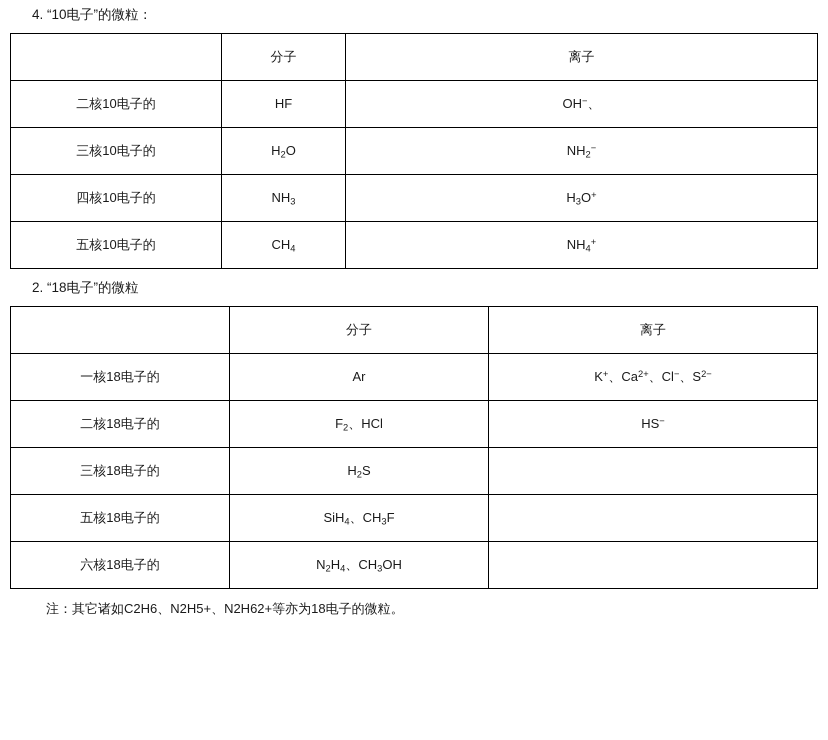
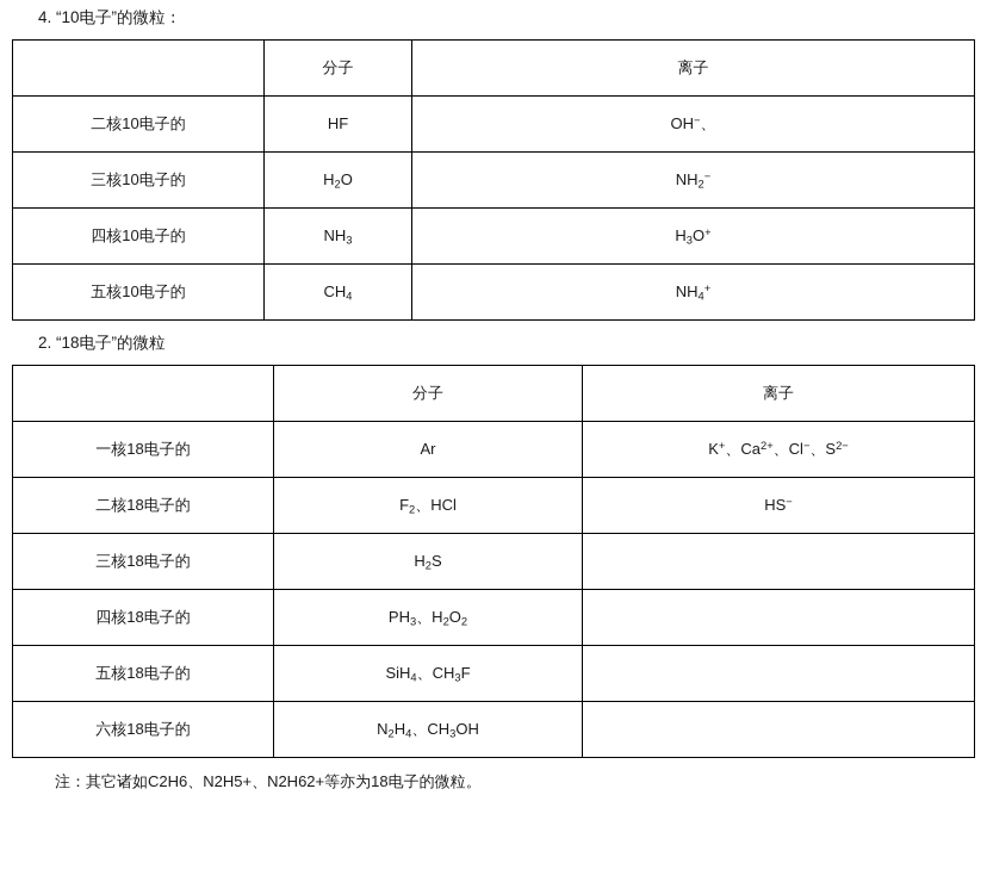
  4. “10电子”的微粒：
  	分子	离子
  二核10电子的	HF	OH−、
  三核10电子的	H2O	NH2−
  四核10电子的	NH3	H3O+
  五核10电子的	CH4	NH4+
  2. “18电子”的微粒
  	分子	离子
  一核18电子的	Ar	K+、Ca2+、Cl−、S2−
  二核18电子的	F2、HCl	HS−
  三核18电子的	H2S
+ 四核18电子的	PH3、H2O2
  五核18电子的	SiH4、CH3F
  六核18电子的	N2H4、CH3OH
  注：其它诸如C2H6、N2H5+、N2H62+等亦为18电子的微粒。
